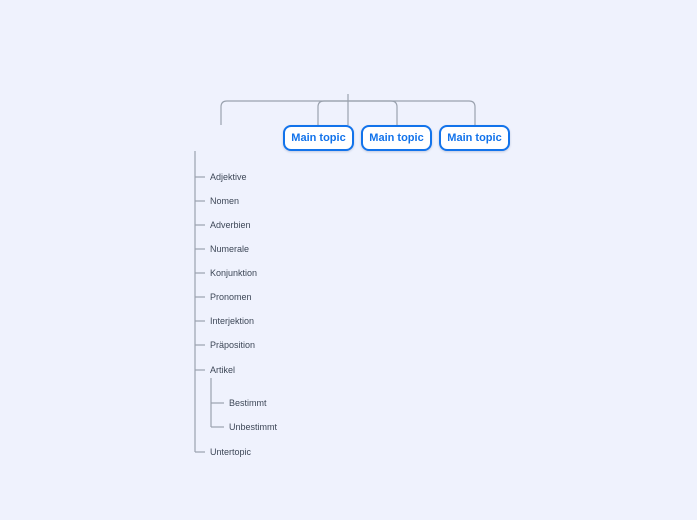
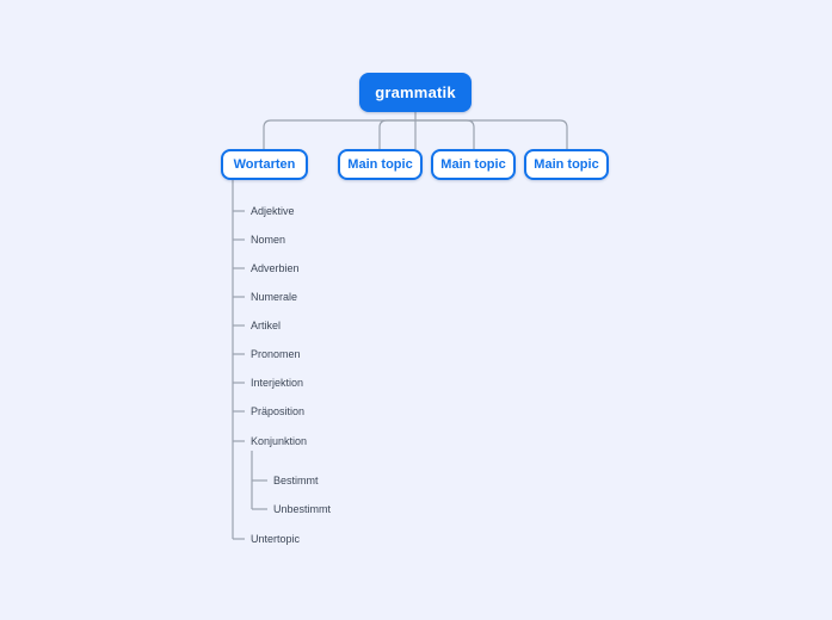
+ grammatik
+ Wortarten
  Main topic
  Main topic
  Main topic
  Adjektive
  Nomen
  Adverbien
  Numerale
- Konjunktion
+ Artikel
  Pronomen
  Interjektion
  Präposition
- Artikel
+ Konjunktion
  Untertopic
  Bestimmt
  Unbestimmt
